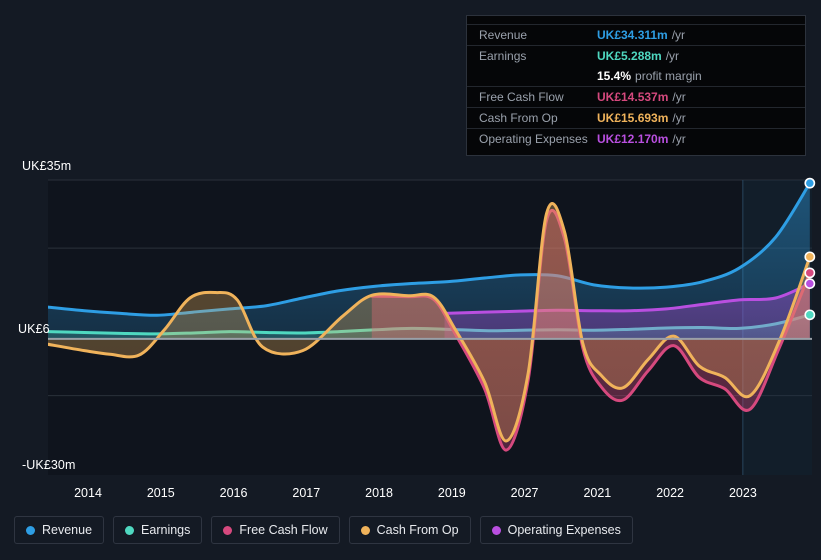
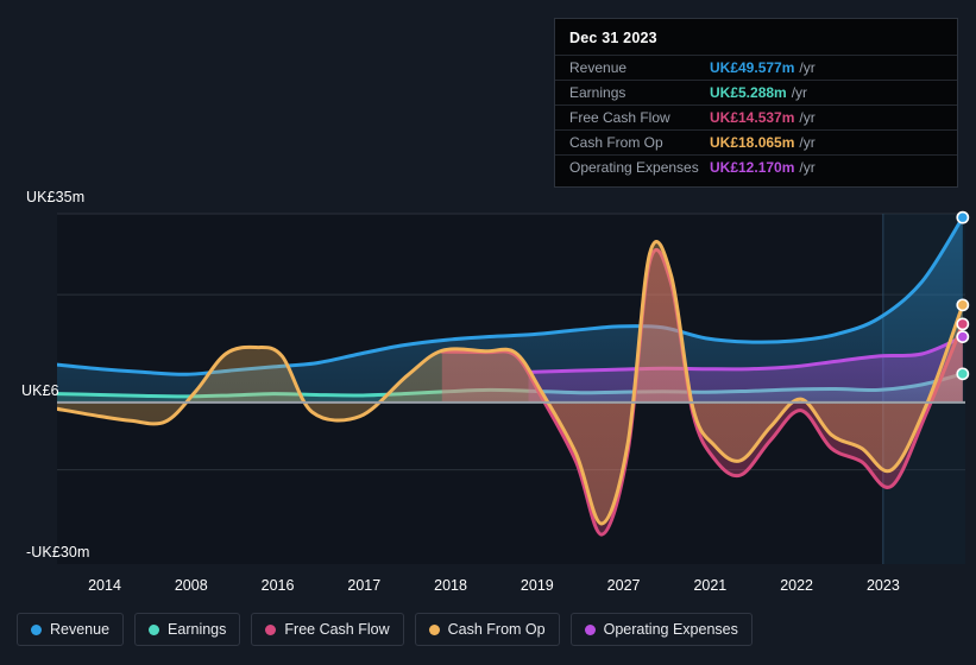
  UK£35m
  UK£6
  -UK£30m
  2014
- 2015
+ 2008
  2016
  2017
  2018
  2019
  2027
  2021
  2022
  2023
+ Dec 31 2023
  Revenue
- UK£34.311m
+ UK£49.577m
  /yr
  Earnings
  UK£5.288m
  /yr
- 15.4%
- profit margin
  Free Cash Flow
  UK£14.537m
  /yr
  Cash From Op
- UK£15.693m
+ UK£18.065m
  /yr
  Operating Expenses
  UK£12.170m
  /yr
  Revenue
  Earnings
  Free Cash Flow
  Cash From Op
  Operating Expenses
